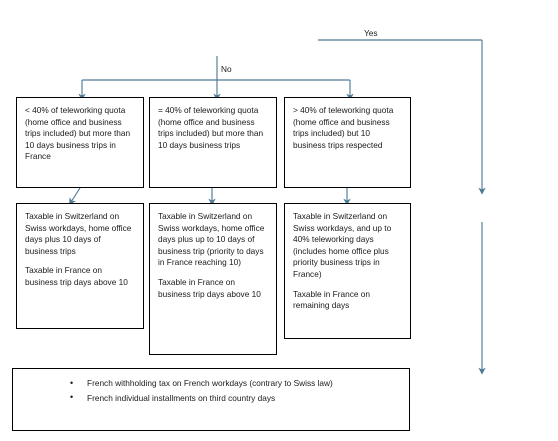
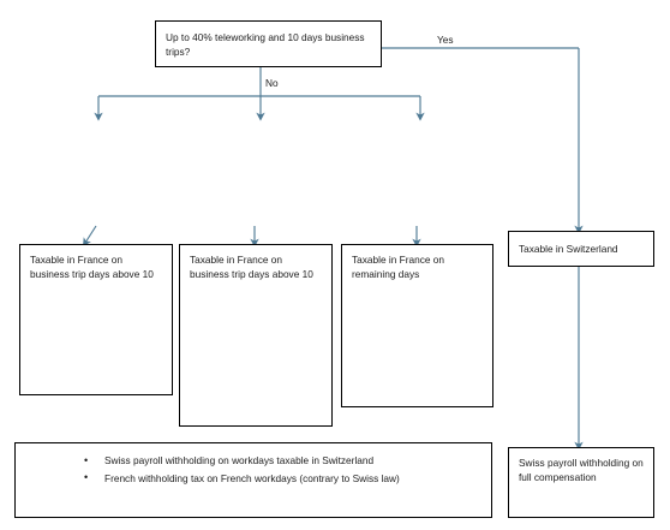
+ Up to 40% teleworking and 10 days business trips?
  No
  Yes
- < 40% of teleworking quota (home office and business trips included) but more than 10 days business trips in France
- = 40% of teleworking quota (home office and business trips included) but more than 10 days business trips
- > 40% of teleworking quota (home office and business trips included) but 10 business trips respected
- Taxable in Switzerland on Swiss workdays, home office days plus 10 days of business trips
  Taxable in France on business trip days above 10
- Taxable in Switzerland on Swiss workdays, home office days plus up to 10 days of business trip (priority to days in France reaching 10)
  Taxable in France on business trip days above 10
- Taxable in Switzerland on Swiss workdays, and up to 40% teleworking days (includes home office plus priority business trips in France)
  Taxable in France on remaining days
+ Taxable in Switzerland
+ Swiss payroll withholding on full compensation
+ Swiss payroll withholding on workdays taxable in Switzerland
  French withholding tax on French workdays (contrary to Swiss law)
- French individual installments on third country days
